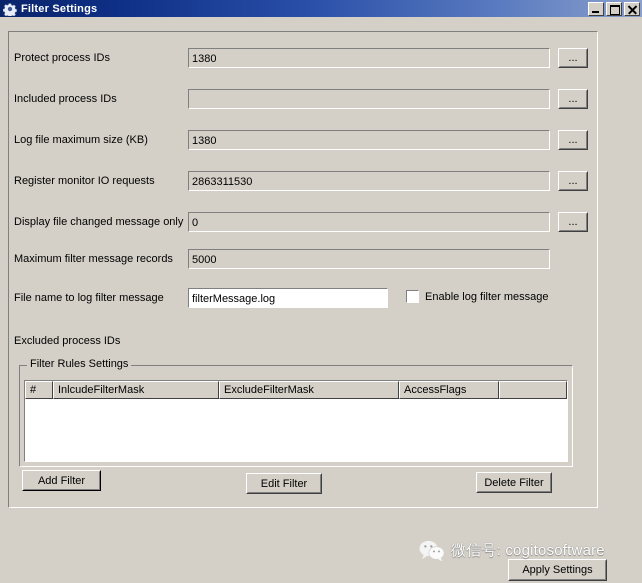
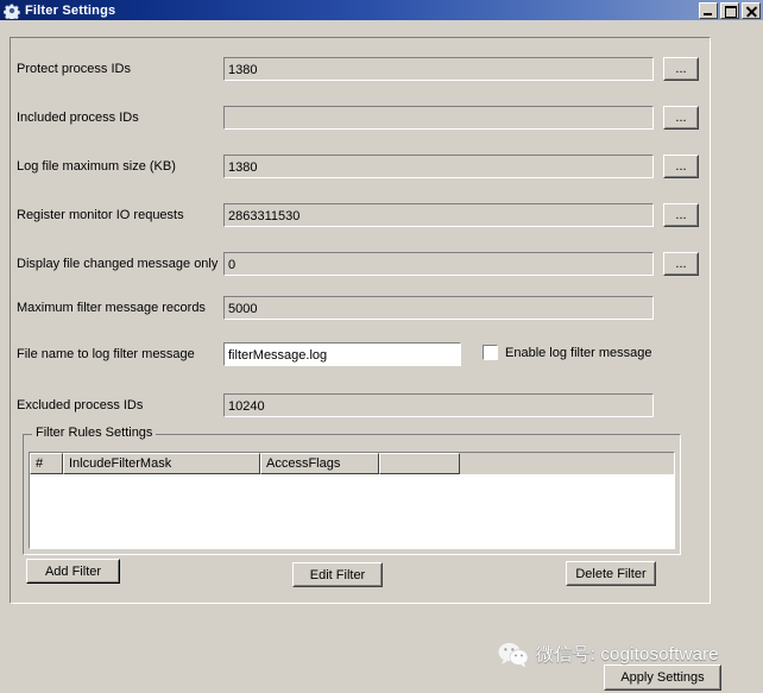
  Filter Settings
  Protect process IDs
  1380
  ...
  Included process IDs
  ...
  Log file maximum size (KB)
  1380
  ...
  Register monitor IO requests
  2863311530
  ...
  Display file changed message only
  0
  ...
  Maximum filter message records
  5000
  File name to log filter message
  filterMessage.log
  Excluded process IDs
+ 10240
  Enable log filter message
  Filter Rules Settings
  #
  InlcudeFilterMask
- ExcludeFilterMask
  AccessFlags
  Add Filter
  Edit Filter
  Delete Filter
  Apply Settings
  微信号: cogitosoftware
